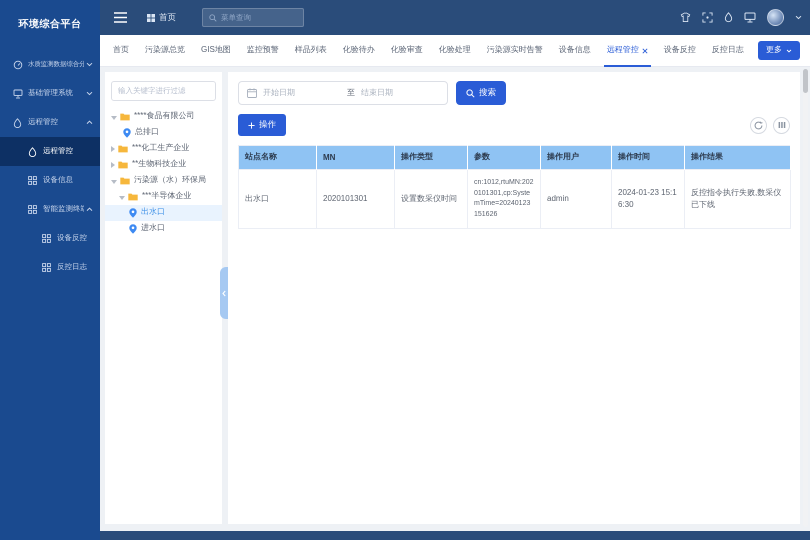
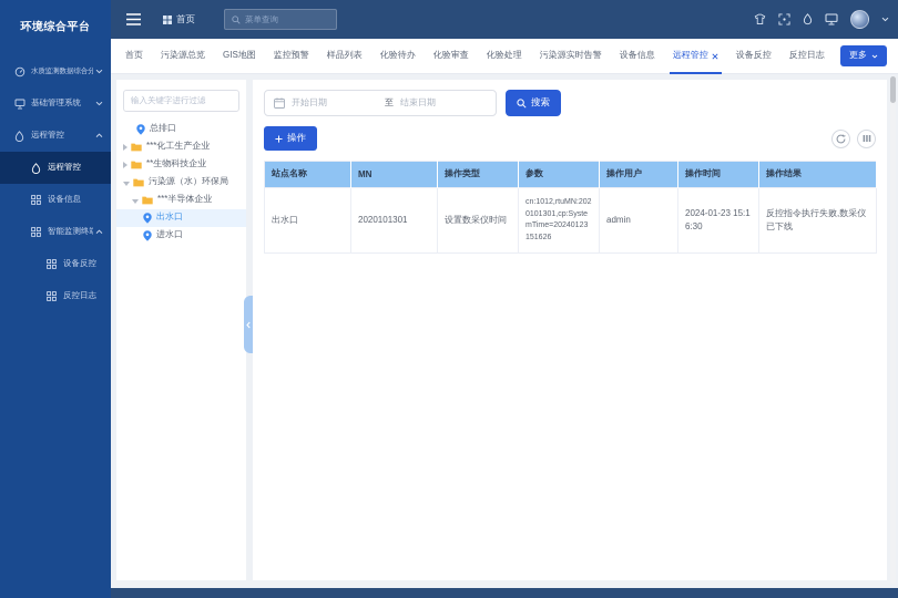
  环境综合平台
  基础管理系统
  远程管控
  远程管控
  设备信息
  智能监测终
  设备反控
  反控日志
  首页
  菜单查询
  首页
  污染源总览
  GIS地图
  监控预警
  样品列表
  化验待办
  化验审查
  化验处理
  污染源实时告警
  设备信息
  远程管控
  设备反控
  反控日志
  更多
  输入关键字进行过滤
- ****食品有限公司
  总排口
  ***化工生产企业
  **生物科技企业
  污染源（水）环保局
  ***半导体企业
  出水口
  进水口
  开始日期
  至
  结束日期
  搜索
  操作
  站点名称	MN	操作类型	参数	操作用户	操作时间	操作结果
